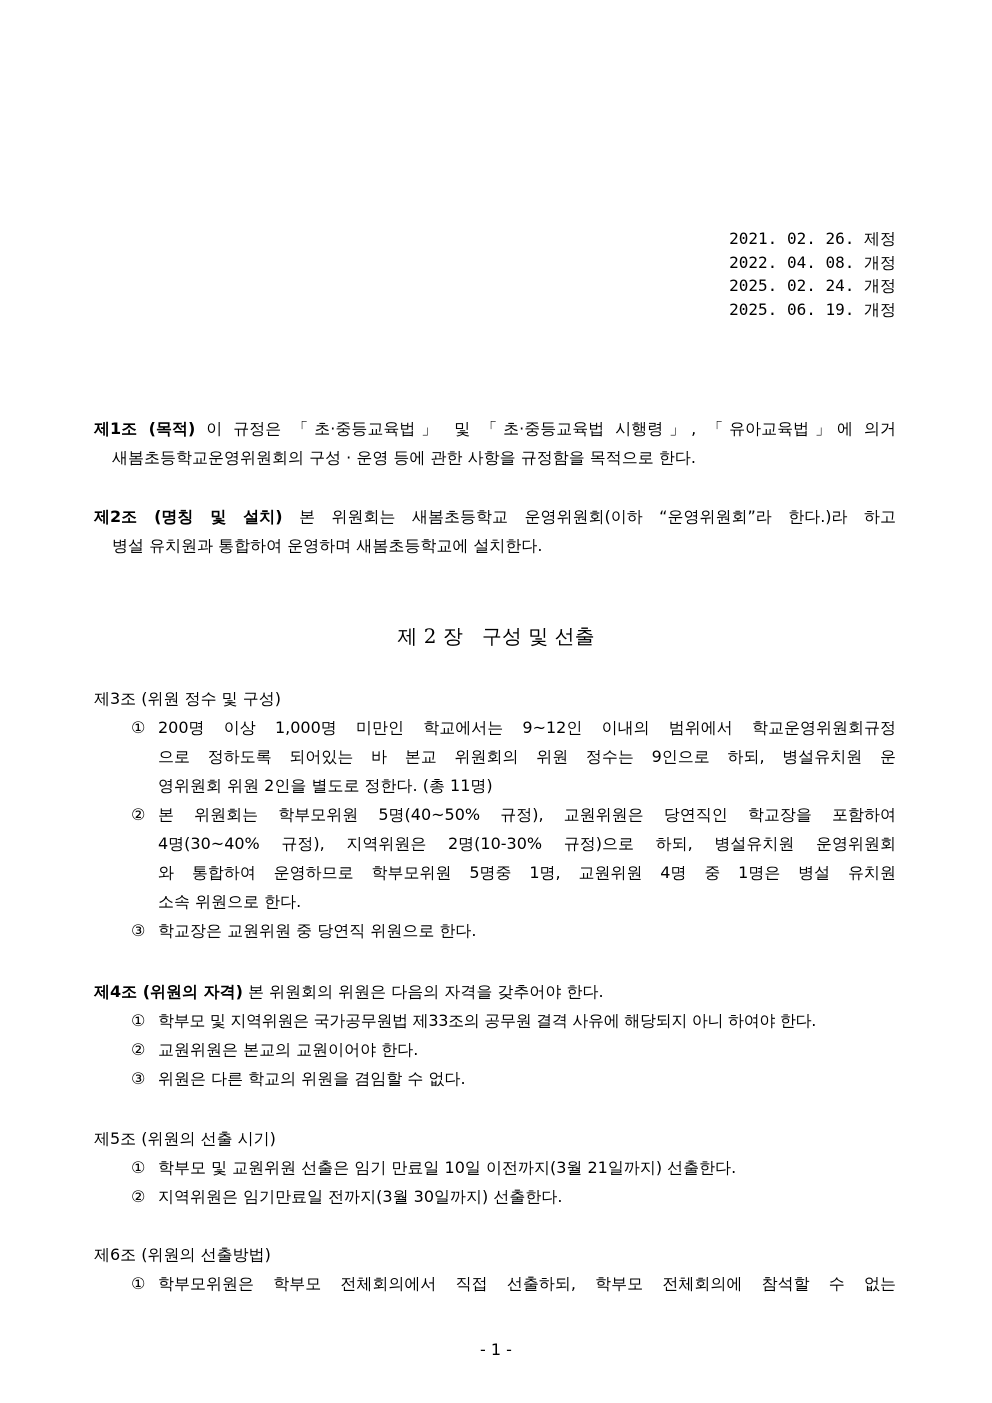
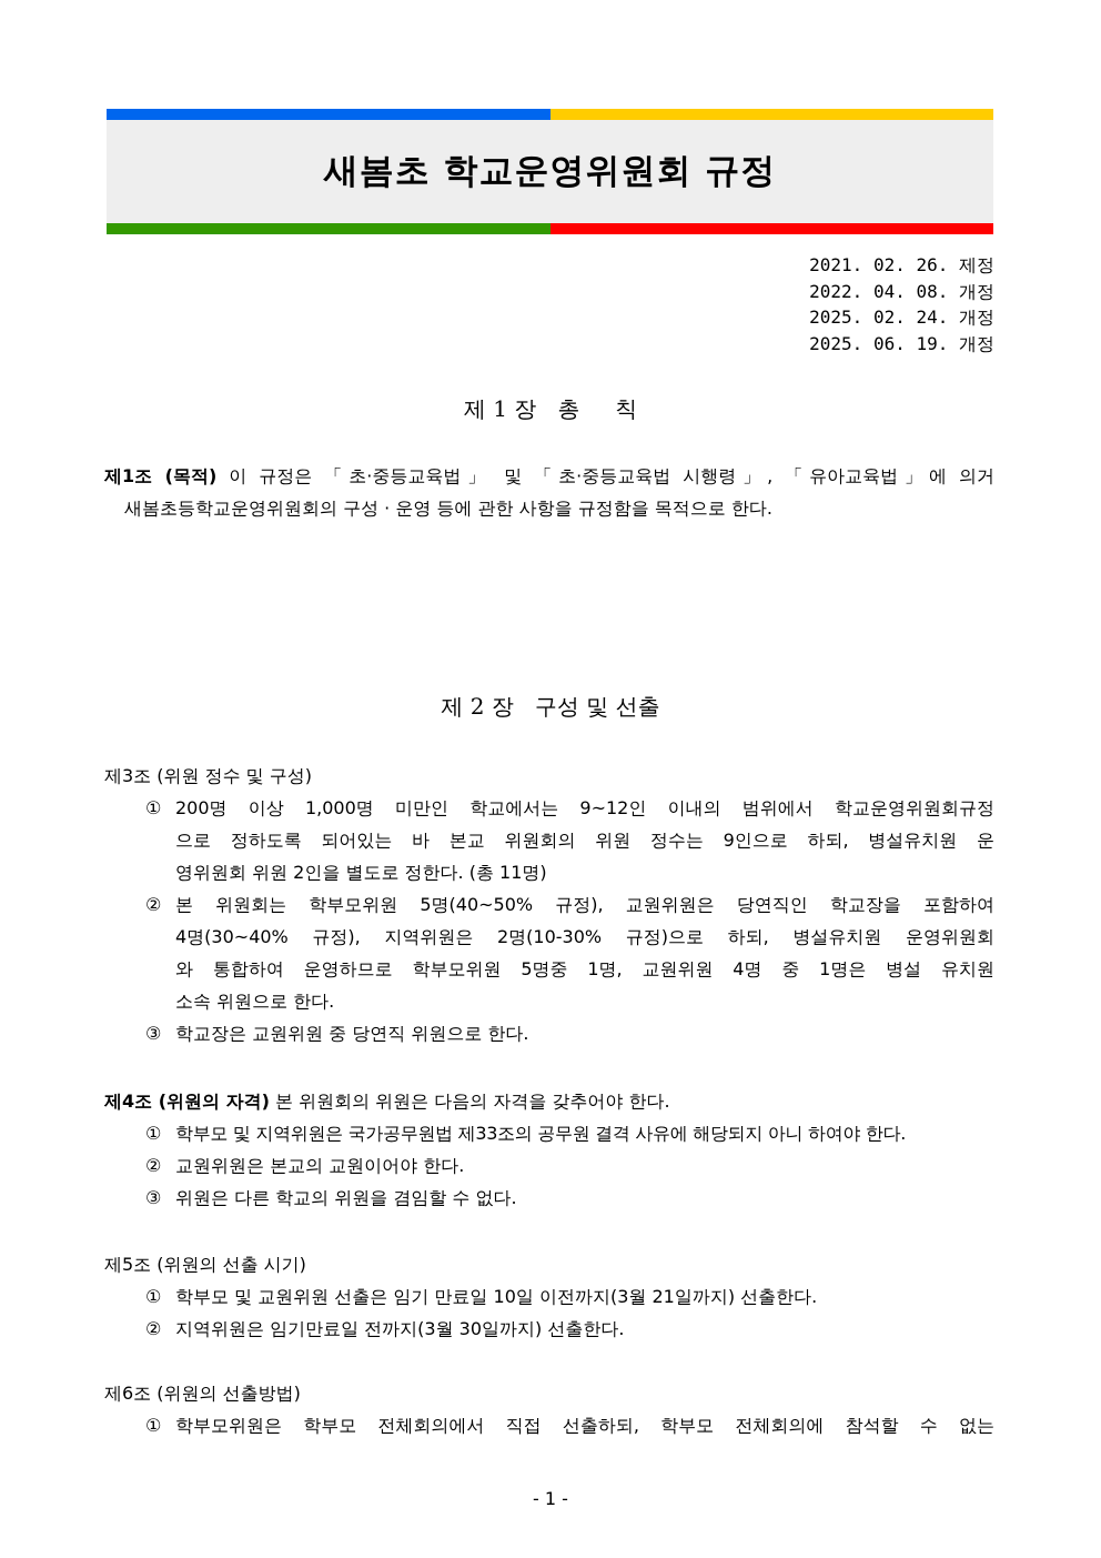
+ 새봄초 학교운영위원회 규정
  2021. 02. 26. 제정
  2022. 04. 08. 개정
  2025. 02. 24. 개정
  2025. 06. 19. 개정
+ 제 1 장 총 칙
  제1조 (목적) 이 규정은 「초·중등교육법」 및 「초·중등교육법 시행령」, 「유아교육법」에 의거
  새봄초등학교운영위원회의 구성 · 운영 등에 관한 사항을 규정함을 목적으로 한다.
- 제2조 (명칭 및 설치) 본 위원회는 새봄초등학교 운영위원회(이하 “운영위원회”라 한다.)라 하고
- 병설 유치원과 통합하여 운영하며 새봄초등학교에 설치한다.
  제 2 장 구성 및 선출
  제3조 (위원 정수 및 구성)
  ①
  200명 이상 1,000명 미만인 학교에서는 9~12인 이내의 범위에서 학교운영위원회규정
  으로 정하도록 되어있는 바 본교 위원회의 위원 정수는 9인으로 하되, 병설유치원 운
  영위원회 위원 2인을 별도로 정한다. (총 11명)
  ②
  본 위원회는 학부모위원 5명(40~50% 규정), 교원위원은 당연직인 학교장을 포함하여
  4명(30~40% 규정), 지역위원은 2명(10-30% 규정)으로 하되, 병설유치원 운영위원회
  와 통합하여 운영하므로 학부모위원 5명중 1명, 교원위원 4명 중 1명은 병설 유치원
  소속 위원으로 한다.
  ③
  학교장은 교원위원 중 당연직 위원으로 한다.
  제4조 (위원의 자격) 본 위원회의 위원은 다음의 자격을 갖추어야 한다.
  ①
  학부모 및 지역위원은 국가공무원법 제33조의 공무원 결격 사유에 해당되지 아니 하여야 한다.
  ②
  교원위원은 본교의 교원이어야 한다.
  ③
  위원은 다른 학교의 위원을 겸임할 수 없다.
  제5조 (위원의 선출 시기)
  ①
  학부모 및 교원위원 선출은 임기 만료일 10일 이전까지(3월 21일까지) 선출한다.
  ②
  지역위원은 임기만료일 전까지(3월 30일까지) 선출한다.
  제6조 (위원의 선출방법)
  ①
  학부모위원은 학부모 전체회의에서 직접 선출하되, 학부모 전체회의에 참석할 수 없는
  - 1 -
